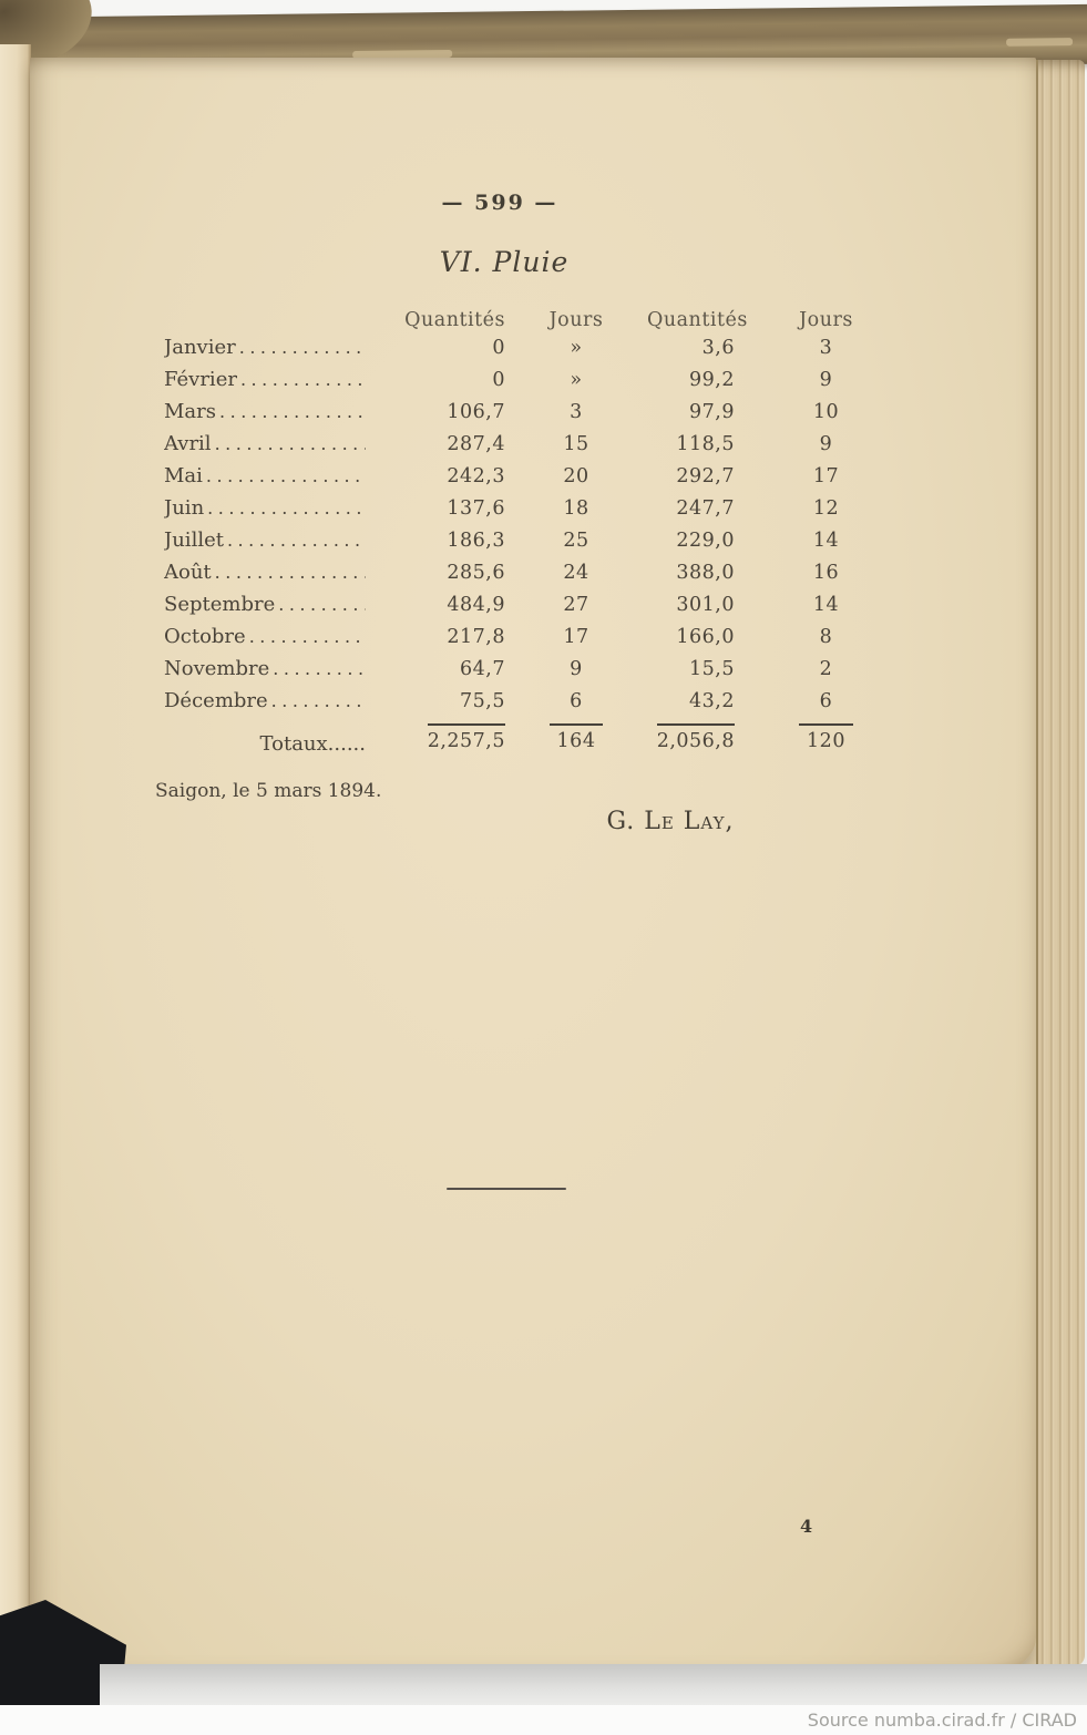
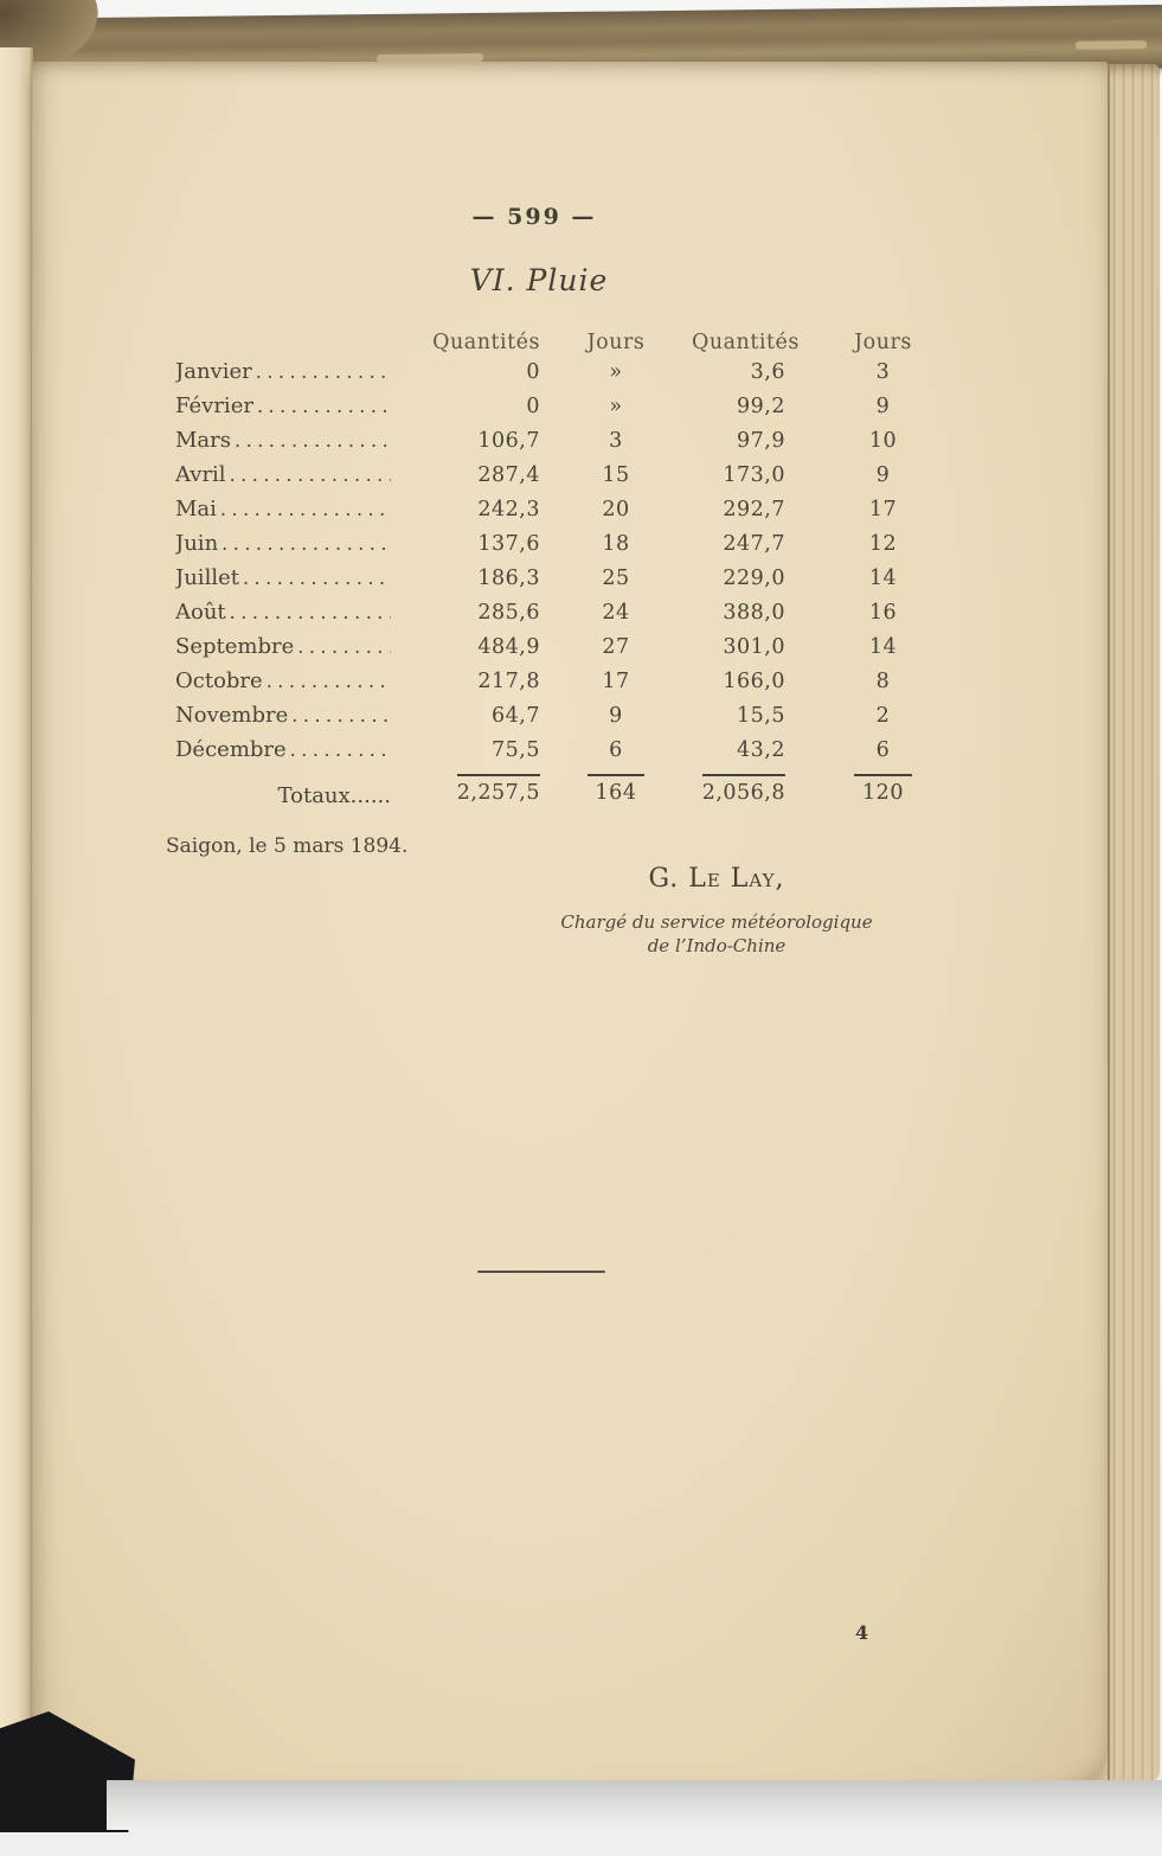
  — 599 —
  VI. Pluie
  Quantités
  Jours
  Quantité
  Jours
  Janvier
  0
  »
  3,6
  3
  Février
  0
  »
  99,2
  9
  Mars
  106,7
  3
  97,9
  10
  Avril
  287,4
  15
- 118,5
+ 173,0
  9
  Mai
  242,3
  20
  292,7
  17
  Juin
  137,6
  18
  247,7
  12
  Juillet
  186,3
  25
  229,0
  14
  Août
  285,6
  24
  388,0
  16
  Septembre
  484,9
  27
  301,0
  14
  Octobre
  217,8
  17
  166,0
  8
  Novembre
  64,7
  9
  15,5
  2
  Décembre
  75,5
  6
  43,2
  6
  Totaux......
  2,257,5
  164
  2,056,8
  120
  Saigon, le 5 mars 1894.
  G. Le Lay,
+ Chargé du service météorologique
+ de l’Indo-Chine
  4
- Source numba.cirad.fr / CIRAD
